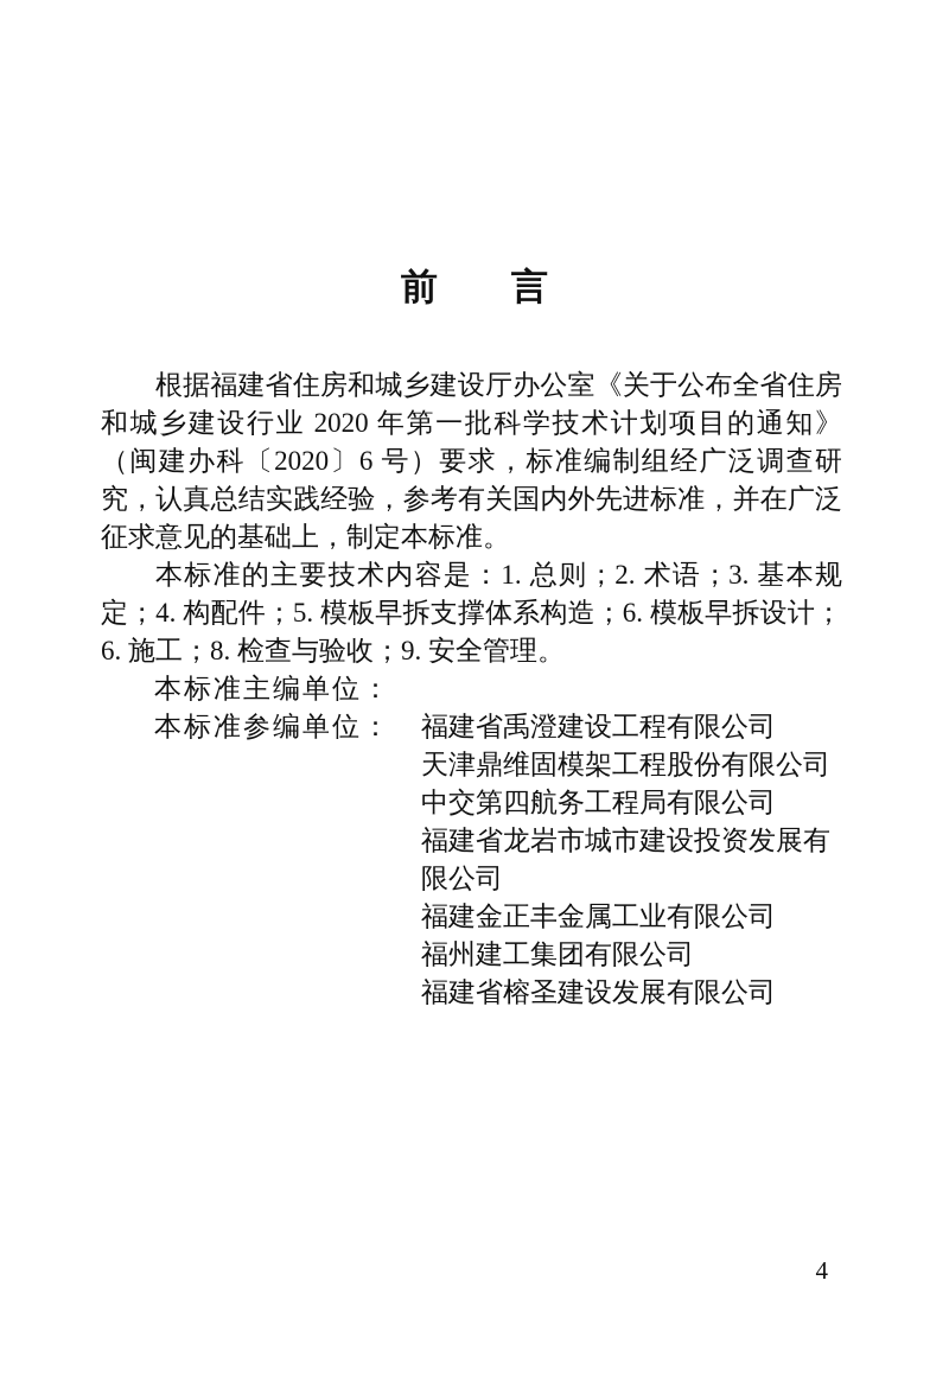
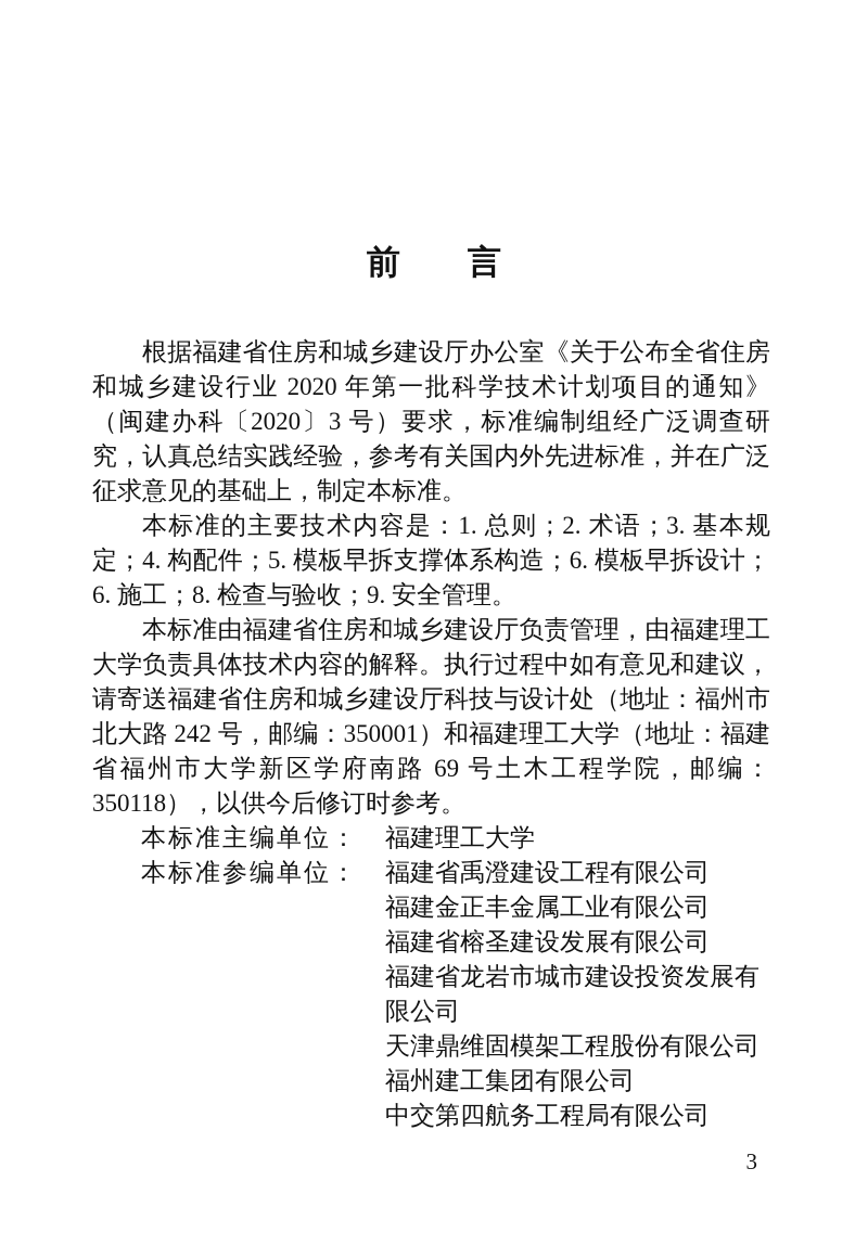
  前 言
- 根据福建省住房和城乡建设厅办公室《关于公布全省住房和城乡建设行业 2020 年第一批科学技术计划项目的通知》（闽建办科〔2020〕6 号）要求，标准编制组经广泛调查研究，认真总结实践经验，参考有关国内外先进标准，并在广泛征求意见的基础上，制定本标准。
+ 根据福建省住房和城乡建设厅办公室《关于公布全省住房和城乡建设行业 2020 年第一批科学技术计划项目的通知》（闽建办科〔2020〕3 号）要求，标准编制组经广泛调查研究，认真总结实践经验，参考有关国内外先进标准，并在广泛征求意见的基础上，制定本标准。
  本标准的主要技术内容是：1. 总则；2. 术语；3. 基本规定；4. 构配件；5. 模板早拆支撑体系构造；6. 模板早拆设计；6. 施工；8. 检查与验收；9. 安全管理。
+ 本标准由福建省住房和城乡建设厅负责管理，由福建理工大学负责具体技术内容的解释。执行过程中如有意见和建议，请寄送福建省住房和城乡建设厅科技与设计处（地址：福州市北大路 242 号，邮编：350001）和福建理工大学（地址：福建省福州市大学新区学府南路 69 号土木工程学院，邮编：350118），以供今后修订时参考。
  本标准主编单位：
+ 福建理工大学
  本标准参编单位：
  福建省禹澄建设工程有限公司
- 天津鼎维固模架工程股份有限公司
+ 福建金正丰金属工业有限公司
- 中交第四航务工程局有限公司
+ 福建省榕圣建设发展有限公司
  福建省龙岩市城市建设投资发展有限公司
- 福建金正丰金属工业有限公司
+ 天津鼎维固模架工程股份有限公司
  福州建工集团有限公司
- 福建省榕圣建设发展有限公司
+ 中交第四航务工程局有限公司
- 4
+ 3
